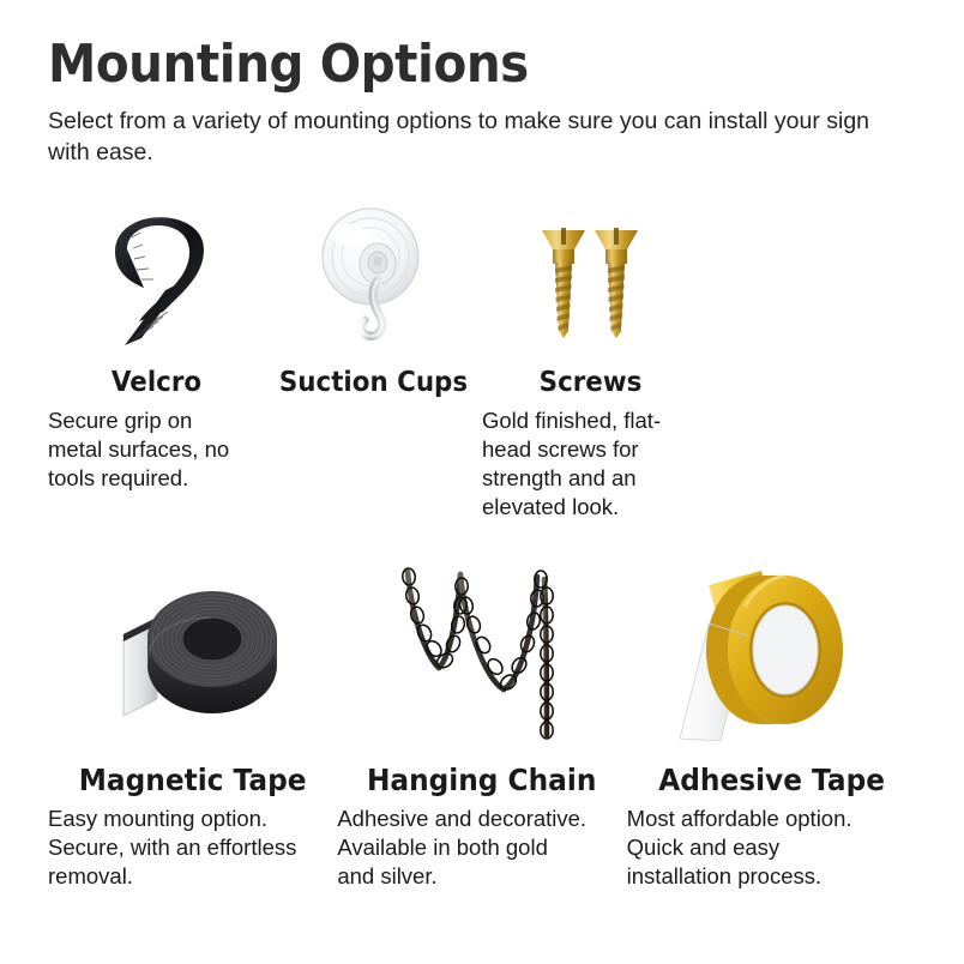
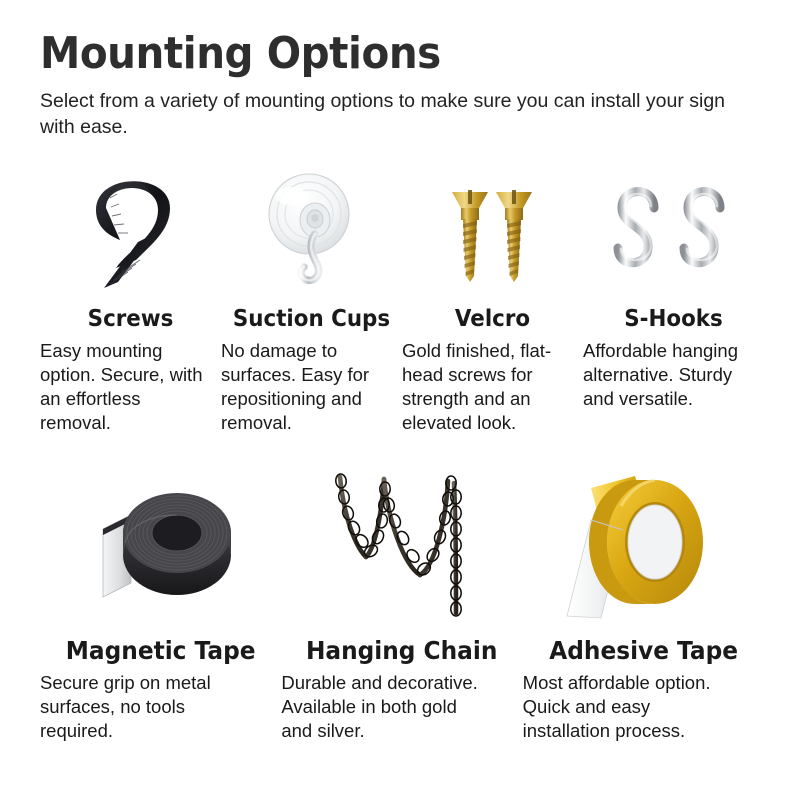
  Mounting Options
  Select from a variety of mounting options to make sure you can install your sign with ease.
- Velcro
+ Screws
- Secure grip on metal surfaces, no tools required.
+ Easy mounting option. Secure, with an effortless removal.
  Suction Cups
+ No damage to surfaces. Easy for repositioning and removal.
- Screws
+ Velcro
  Gold finished, flat-head screws for strength and an elevated look.
+ S-Hooks
+ Affordable hanging alternative. Sturdy and versatile.
  Magnetic Tape
- Easy mounting option. Secure, with an effortless removal.
+ Secure grip on metal surfaces, no tools required.
  Hanging Chain
- Adhesive and decorative. Available in both gold and silver.
+ Durable and decorative. Available in both gold and silver.
  Adhesive Tape
  Most affordable option. Quick and easy installation process.
